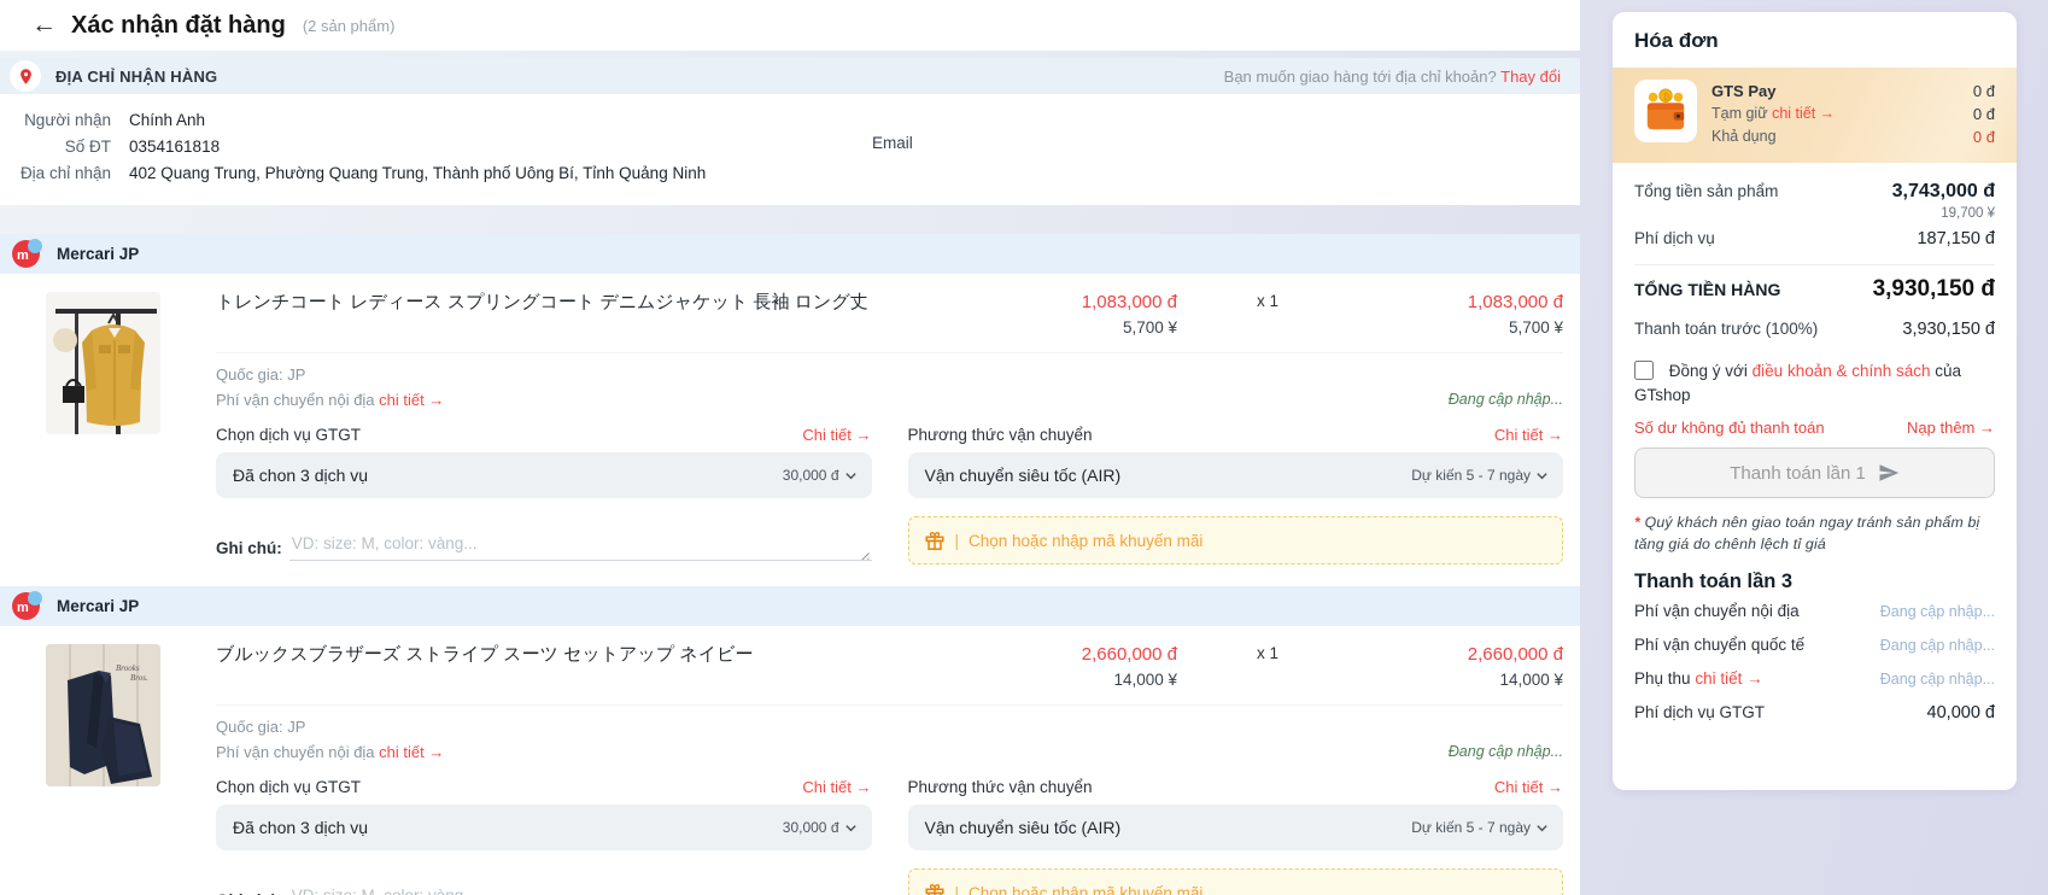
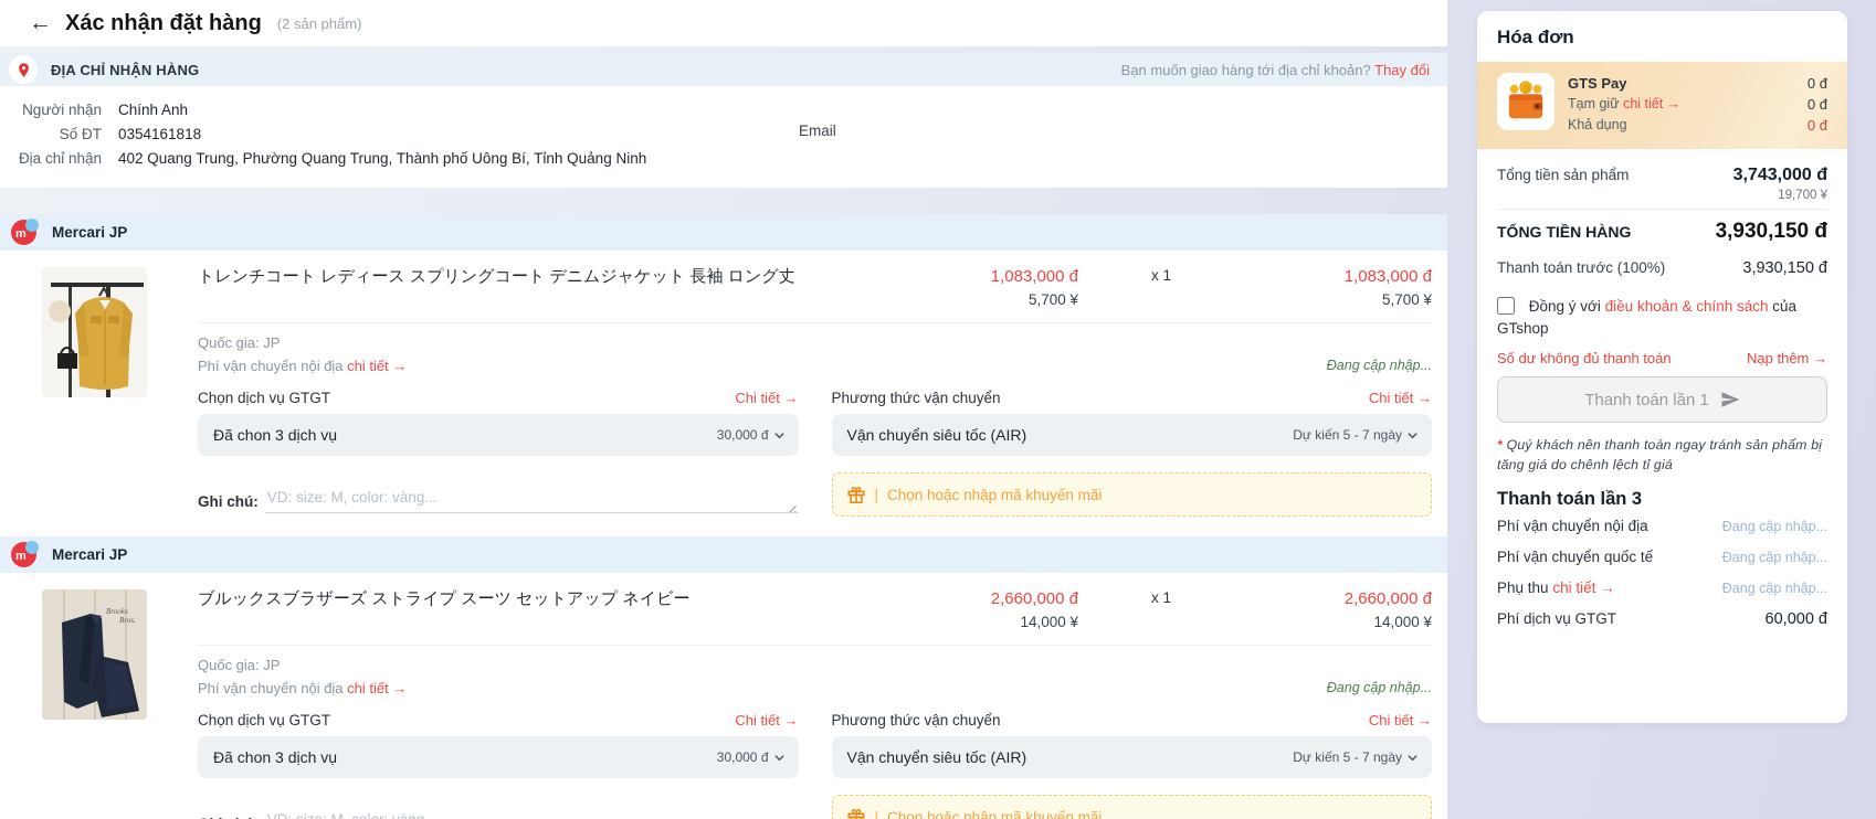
  ←
  Xác nhận đặt hàng
  (2 sản phẩm)
  ĐỊA CHỈ NHẬN HÀNG
  Bạn muốn giao hàng tới địa chỉ khoản? Thay đổi
  Người nhận
  Chính Anh
  Số ĐT
  0354161818
  Địa chỉ nhận
  402 Quang Trung, Phường Quang Trung, Thành phố Uông Bí, Tỉnh Quảng Ninh
  Email
  m
  Mercari JP
  トレンチコート レディース スプリングコート デニムジャケット 長袖 ロング丈
  1,083,000 đ
  5,700 ¥
  x 1
  1,083,000 đ
  5,700 ¥
  Quốc gia: JP
  Phí vận chuyển nội địa chi tiết →
  Đang cập nhập...
  Chọn dịch vụ GTGT
  Chi tiết →
  Đã chon 3 dịch vụ
  30,000 đ
  Phương thức vận chuyển
  Chi tiết →
  Vận chuyển siêu tốc (AIR)
  Dự kiến 5 - 7 ngày
  Ghi chú:
  VD: size: M, color: vàng...
  |
  Chọn hoặc nhập mã khuyến mãi
  m
  Mercari JP
  Brooks
  Bros.
  ブルックスブラザーズ ストライプ スーツ セットアップ ネイビー
  2,660,000 đ
  14,000 ¥
  x 1
  2,660,000 đ
  14,000 ¥
  Quốc gia: JP
  Phí vận chuyển nội địa chi tiết →
  Đang cập nhập...
  Chọn dịch vụ GTGT
  Chi tiết →
  Đã chon 3 dịch vụ
  30,000 đ
  Phương thức vận chuyển
  Chi tiết →
  Vận chuyển siêu tốc (AIR)
  Dự kiến 5 - 7 ngày
  |
  Chọn hoặc nhập mã khuyến mãi
  Hóa đơn
  ₿
  GTS Pay
  0 đ
  Tạm giữ chi tiết →
  0 đ
  Khả dụng
  0 đ
  Tổng tiền sản phẩm
  3,743,000 đ
  19,700 ¥
- Phí dịch vụ
- 187,150 đ
  TỔNG TIỀN HÀNG
  3,930,150 đ
  Thanh toán trước (100%)
  3,930,150 đ
  Đồng ý với điều khoản & chính sách của GTshop
  Số dư không đủ thanh toán
  Nạp thêm →
  Thanh toán lần 1
- * Quý khách nên giao toán ngay tránh sản phẩm bị tăng giá do chênh lệch tỉ giá
+ * Quý khách nên thanh toán ngay tránh sản phẩm bị tăng giá do chênh lệch tỉ giá
  Thanh toán lần 3
  Phí vận chuyển nội địa
  Đang cập nhập...
  Phí vận chuyển quốc tế
  Đang cập nhập...
  Phụ thu chi tiết →
  Đang cập nhập...
  Phí dịch vụ GTGT
- 40,000 đ
+ 60,000 đ
